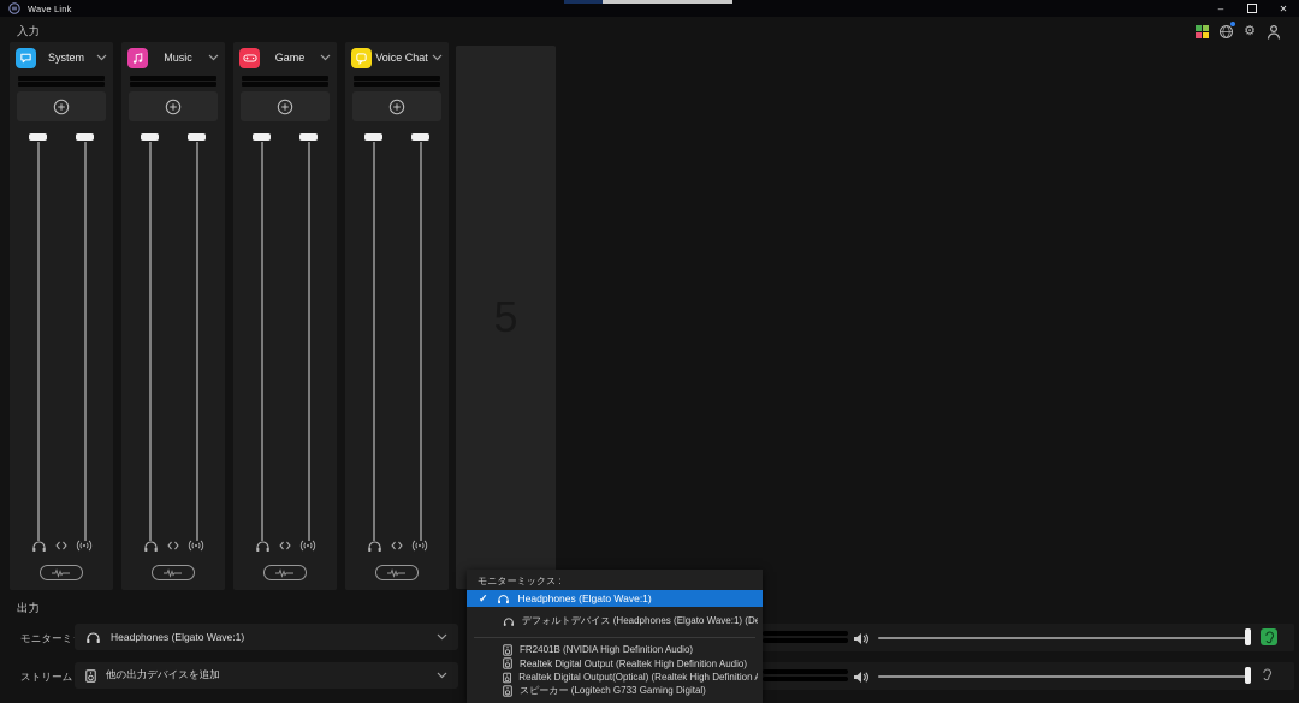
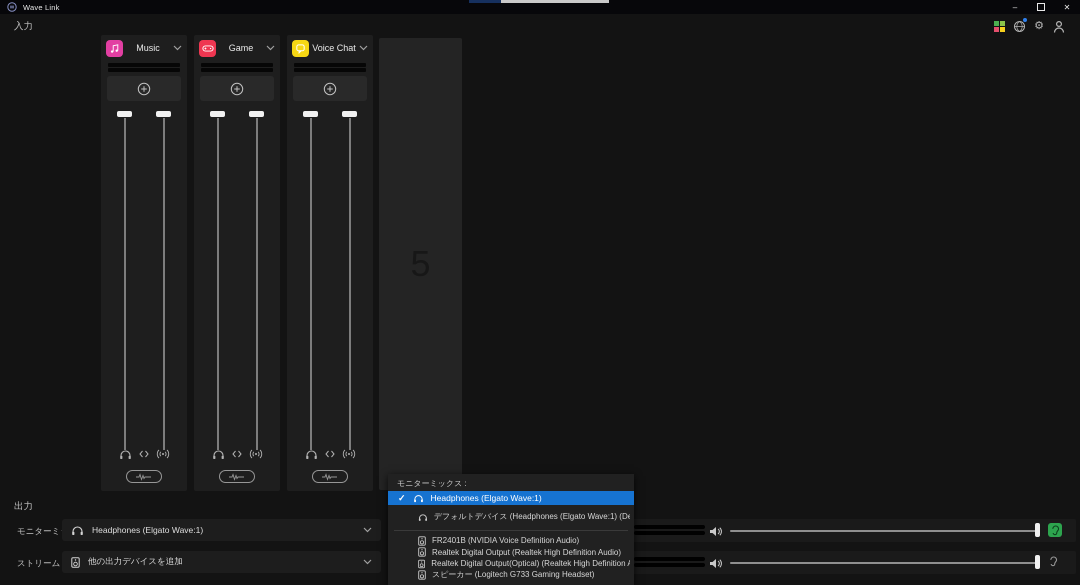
  Wave Link
  –
  ✕
  ⚙
  入力
- System
  Music
  Game
  Voice Chat
  出力
  Headphones (Elgato Wave:1)
  他の出力デバイスを追加
  モニターミックス :
  ✓
  Headphones (Elgato Wave:1)
  デフォルトデバイス (Headphones (Elgato Wave:1) (De
- FR2401B (NVIDIA High Definition Audio)
+ FR2401B (NVIDIA Voice Definition Audio)
  Realtek Digital Output (Realtek High Definition Audio)
  Realtek Digital Output(Optical) (Realtek High Definition
- スピーカー (Logitech G733 Gaming Digital)
+ スピーカー (Logitech G733 Gaming Headset)
